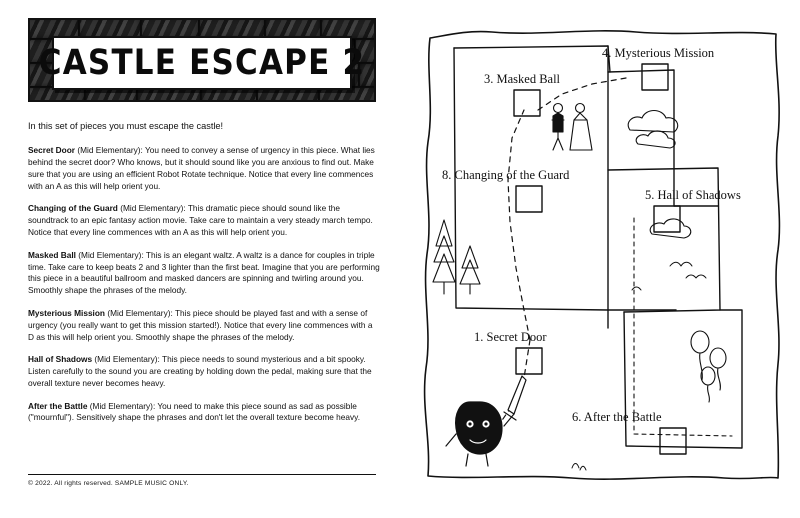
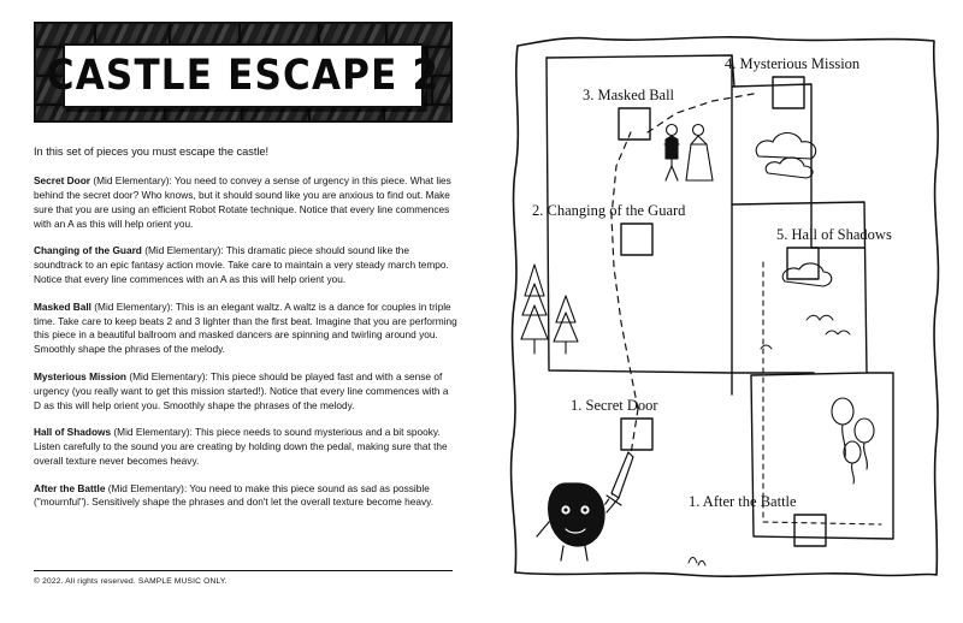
  CASTLE ESCAPE 2
  In this set of pieces you must escape the castle!
  Secret Door (Mid Elementary): You need to convey a sense of urgency in this piece. What lies behind the secret door? Who knows, but it should sound like you are anxious to find out. Make sure that you are using an efficient Robot Rotate technique. Notice that every line commences with an A as this will help orient you.
  Changing of the Guard (Mid Elementary): This dramatic piece should sound like the soundtrack to an epic fantasy action movie. Take care to maintain a very steady march tempo. Notice that every line commences with an A as this will help orient you.
  Masked Ball (Mid Elementary): This is an elegant waltz. A waltz is a dance for couples in triple time. Take care to keep beats 2 and 3 lighter than the first beat. Imagine that you are performing this piece in a beautiful ballroom and masked dancers are spinning and twirling around you. Smoothly shape the phrases of the melody.
  Mysterious Mission (Mid Elementary): This piece should be played fast and with a sense of urgency (you really want to get this mission started!). Notice that every line commences with a D as this will help orient you. Smoothly shape the phrases of the melody.
  Hall of Shadows (Mid Elementary): This piece needs to sound mysterious and a bit spooky. Listen carefully to the sound you are creating by holding down the pedal, making sure that the overall texture never becomes heavy.
  After the Battle (Mid Elementary): You need to make this piece sound as sad as possible ("mournful"). Sensitively shape the phrases and don't let the overall texture become heavy.
  1. Secret Door
- 8. Changing of the Guard
+ 2. Changing of the Guard
  3. Masked Ball
  4. Mysterious Mission
  5. Hall of Shadows
- 6. After the Battle
+ 1. After the Battle
